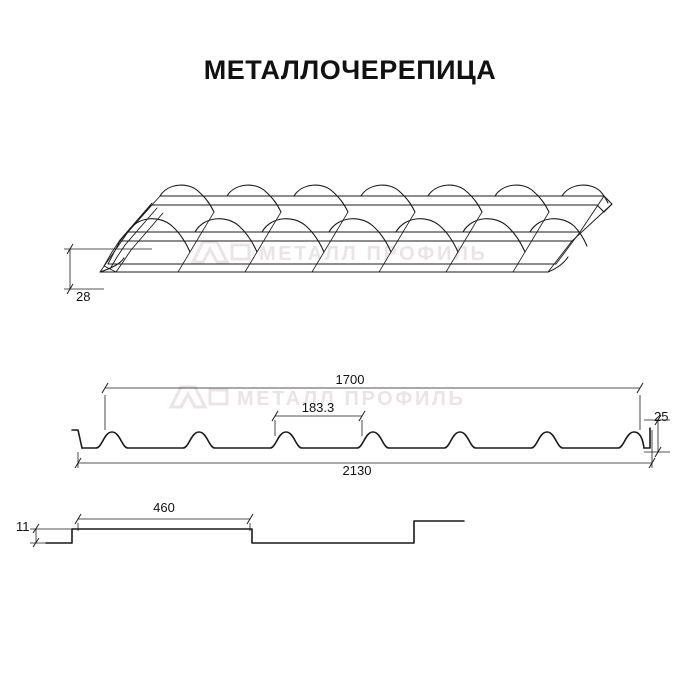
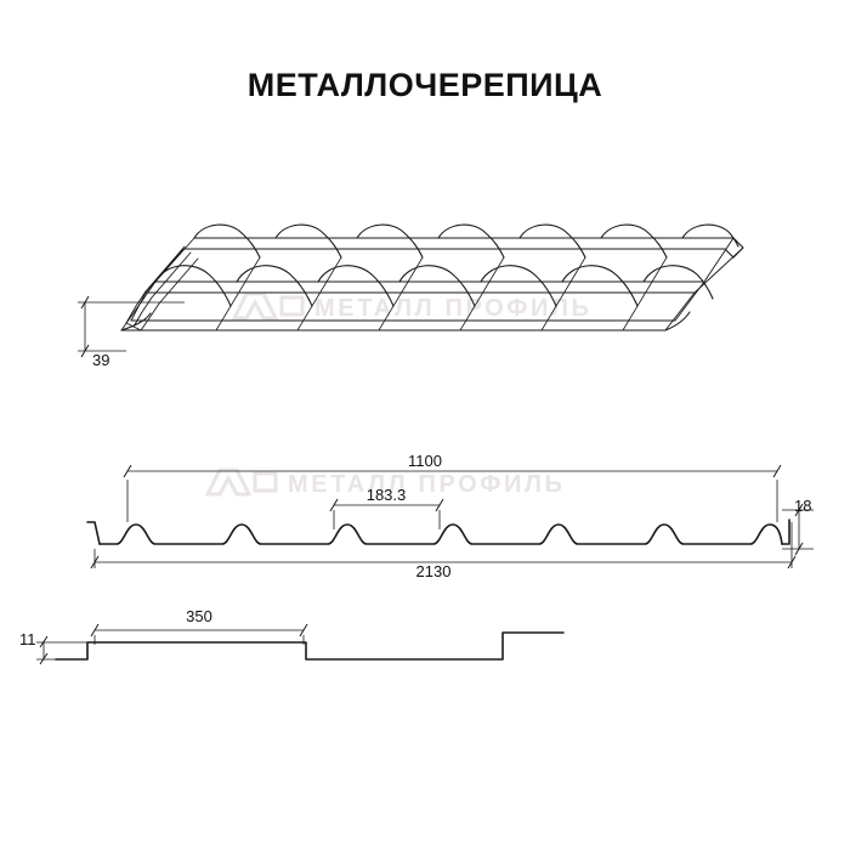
  МЕТАЛЛ ПРОФИЛЬ
  МЕТАЛЛ ПРОФИЛЬ
- 28
+ 39
- 1700
+ 1100
  183.3
  2130
- 25
+ 18
- 460
+ 350
  11
  МЕТАЛЛОЧЕРЕПИЦА
